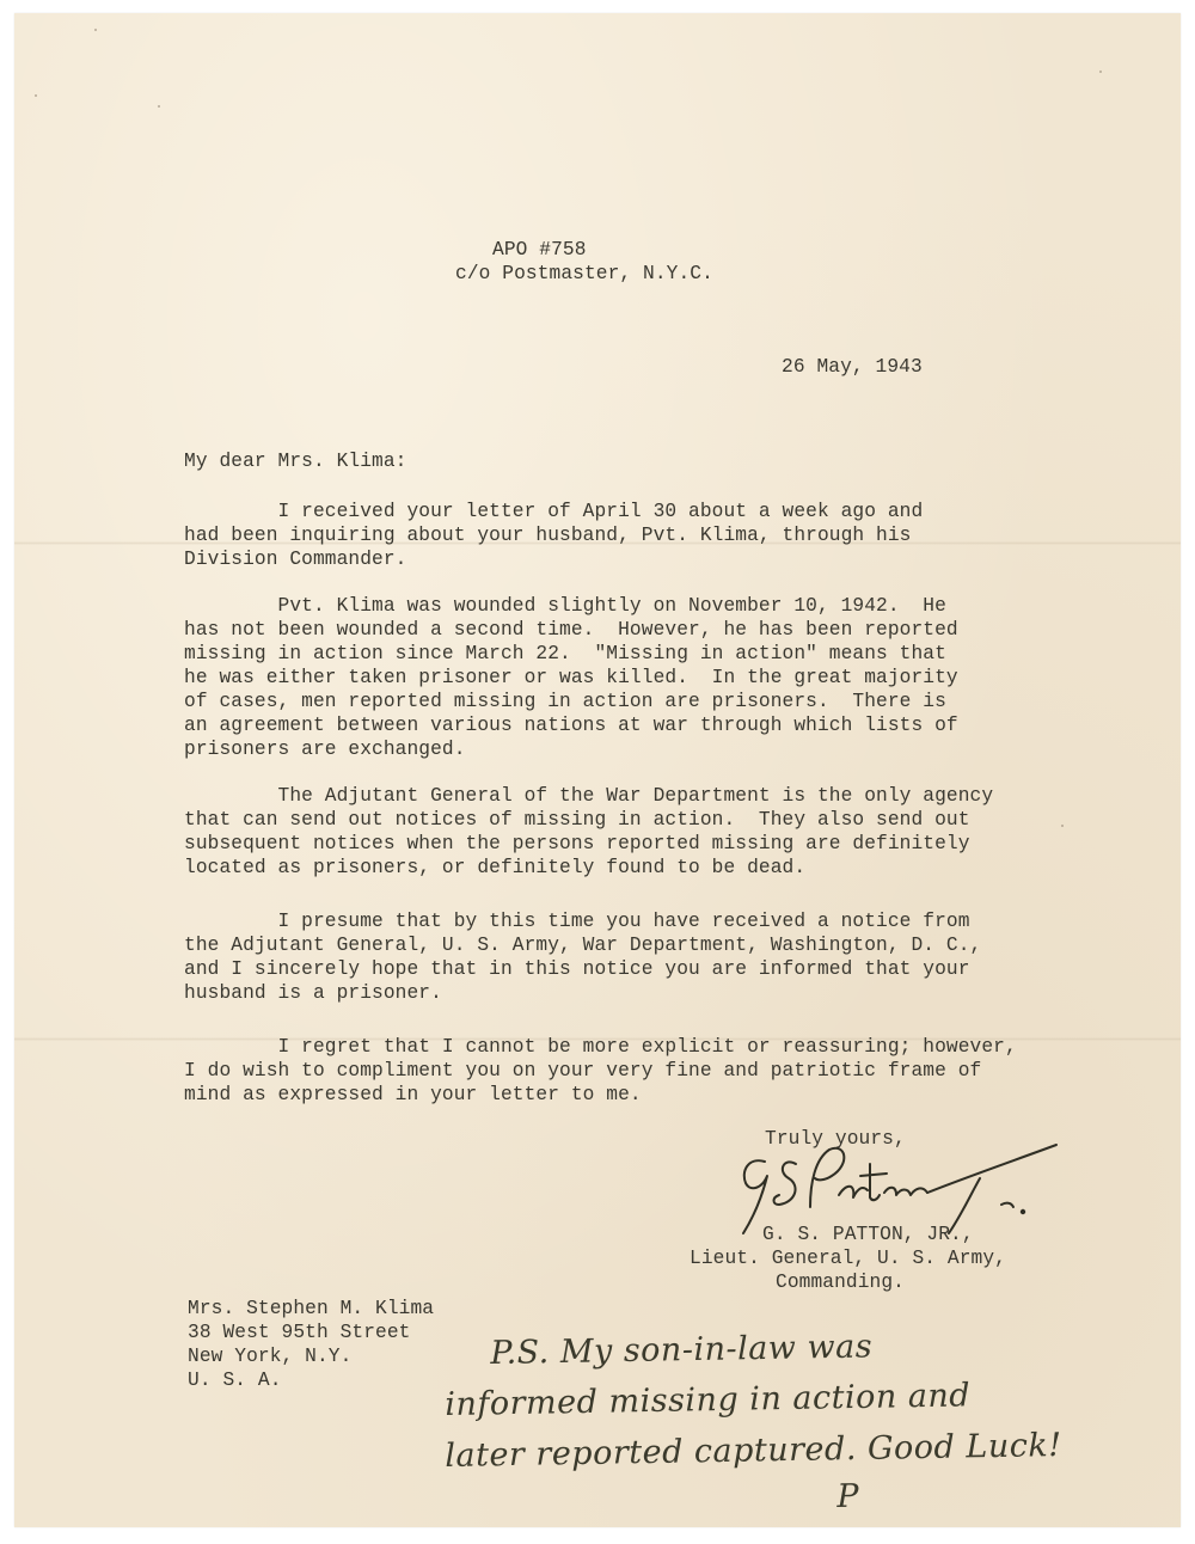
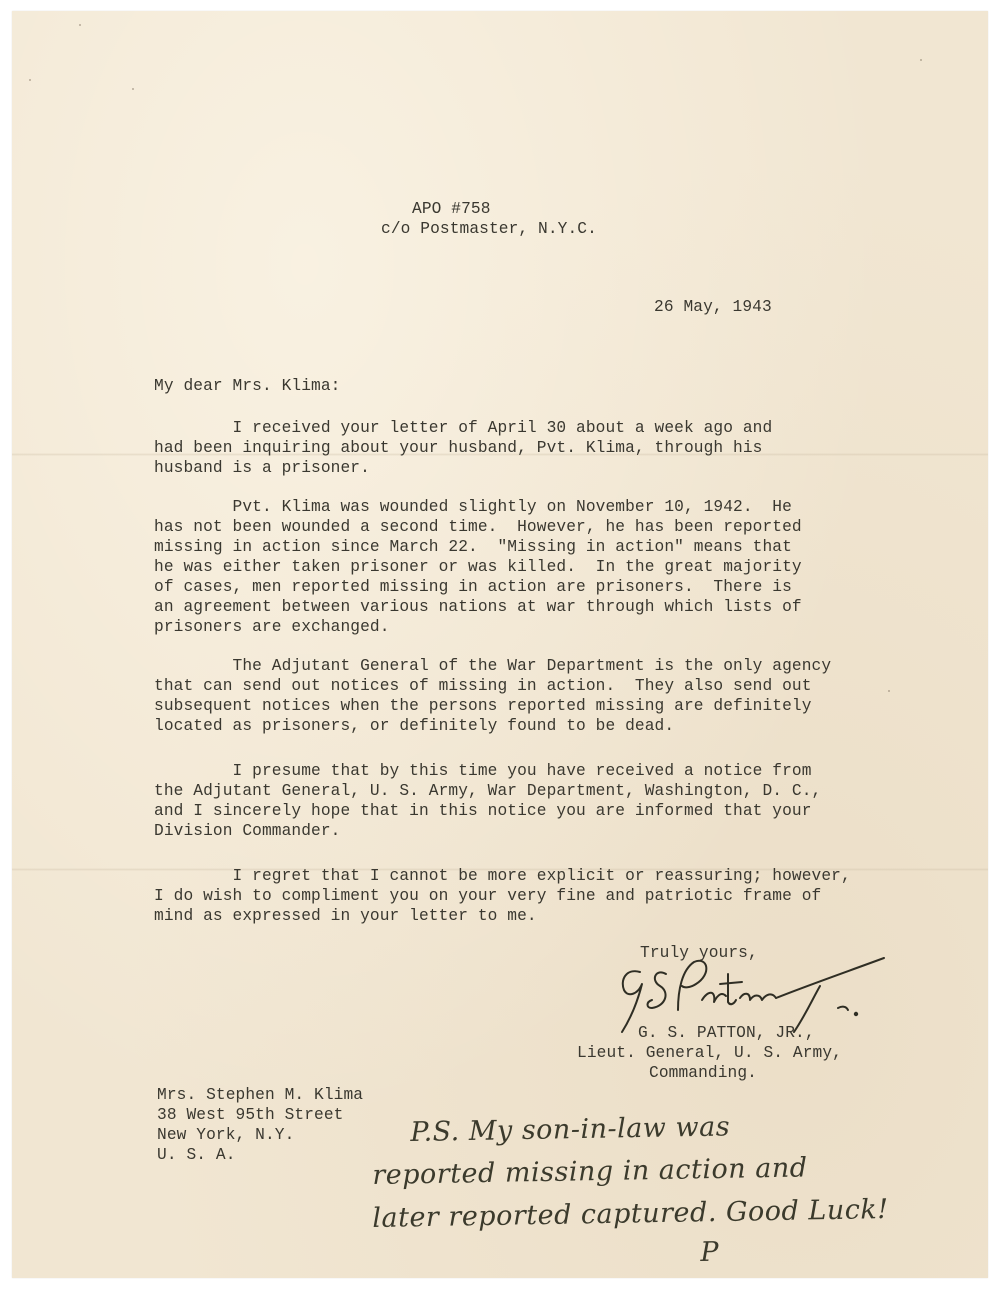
  APO #758
  c/o Postmaster, N.Y.C.
  26 May, 1943
  My dear Mrs. Klima:
  I received your letter of April 30 about a week ago and
  had been inquiring about your husband, Pvt. Klima, through his
- Division Commander.
+ husband is a prisoner.
  Pvt. Klima was wounded slightly on November 10, 1942. He
  has not been wounded a second time. However, he has been reported
  missing in action since March 22. "Missing in action" means that
  he was either taken prisoner or was killed. In the great majority
  of cases, men reported missing in action are prisoners. There is
  an agreement between various nations at war through which lists of
  prisoners are exchanged.
  The Adjutant General of the War Department is the only agency
  that can send out notices of missing in action. They also send out
  subsequent notices when the persons reported missing are definitely
  located as prisoners, or definitely found to be dead.
  I presume that by this time you have received a notice from
  the Adjutant General, U. S. Army, War Department, Washington, D. C.,
  and I sincerely hope that in this notice you are informed that your
- husband is a prisoner.
+ Division Commander.
  I regret that I cannot be more explicit or reassuring; however,
  I do wish to compliment you on your very fine and patriotic frame of
  mind as expressed in your letter to me.
  Truly yours,
  G. S. PATTON, JR.,
  Lieut. General, U. S. Army,
  Commanding.
  Mrs. Stephen M. Klima
  38 West 95th Street
  New York, N.Y.
  U. S. A.
  P.S. My son-in-law was
- informed missing in action and
+ reported missing in action and
  later reported captured. Good Luck!
  P
